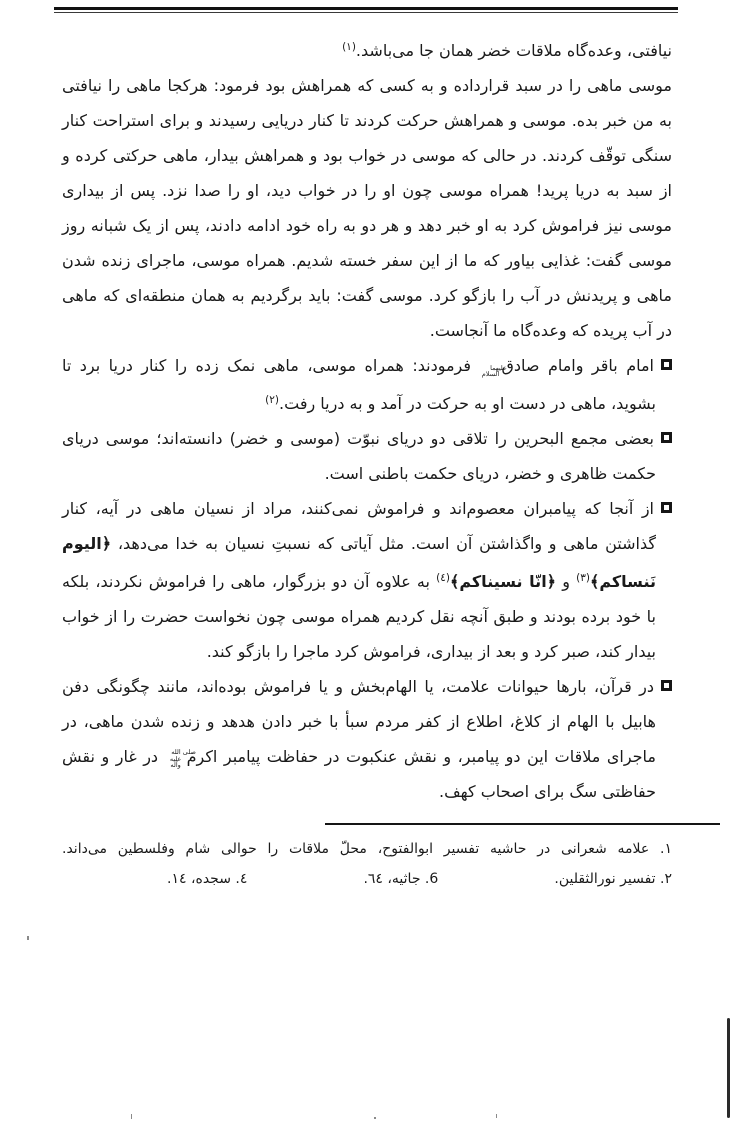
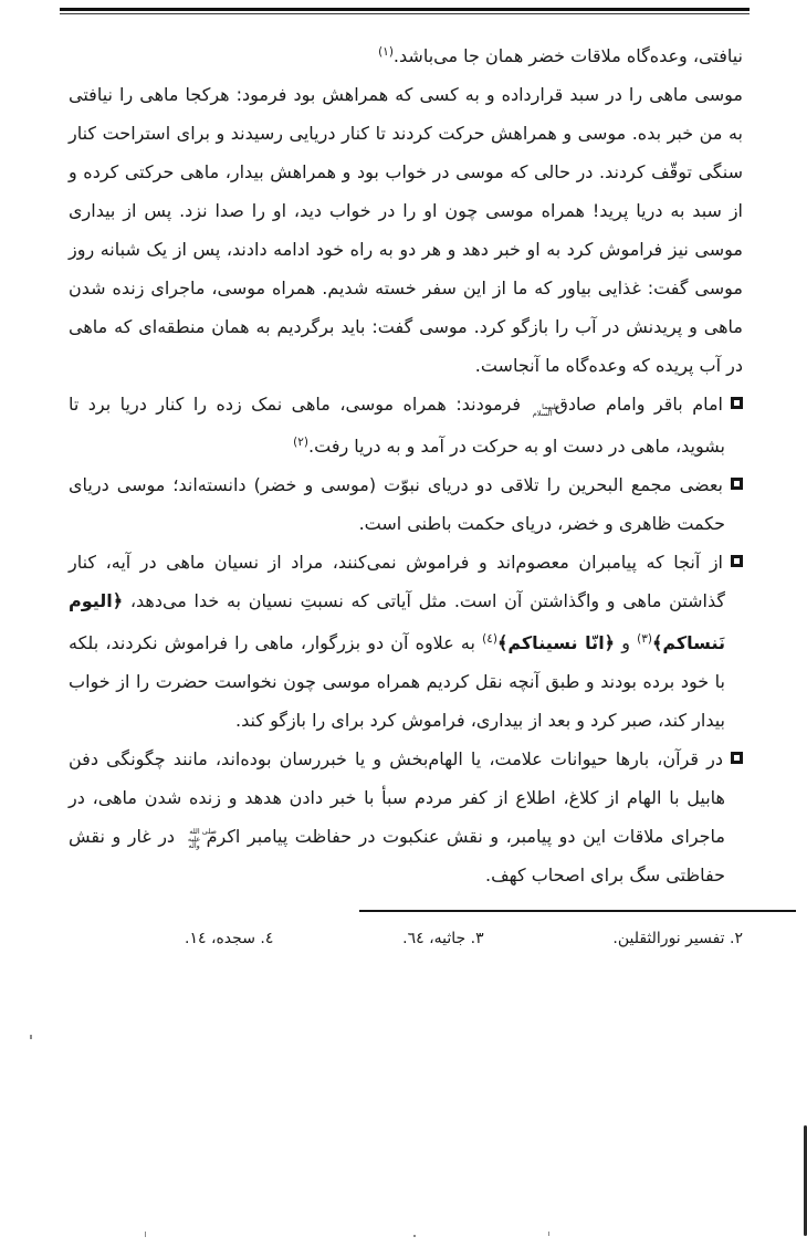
  نیافتی، وعده‌گاه ملاقات خضر همان جا میباشد.(١)
  موسی ماهی را در سبد قرارداده و به کسی که همراهش بود فرمود: هرکجا ماهی را نیافتی به من خبر بده. موسی و همراهش حرکت کردند تا کنار دریایی رسیدند و برای استراحت کنار سنگی توقّف کردند. در حالی که موسی در خواب بود و همراهش بیدار، ماهی حرکتی کرده و از سبد به دریا پرید! همراه موسی چون او را در خواب دید، او را صدا نزد. پس از بیداری موسی نیز فراموش کرد به او خبر دهد و هر دو به راه خود ادامه دادند، پس از یک شبانه روز موسی گفت: غذایی بیاور که ما از این سفر خسته شدیم. همراه موسی، ماجرای زنده شدن ماهی و پریدنش در آب را بازگو کرد. موسی گفت: باید برگردیم به همان منطقه‌ای که ماهی در آب پریده که وعدهگاه ما آنجاست.
  امام باقر وامام صادقعلیهما السلام فرمودند: همراه موسی، ماهی نمک زده را کنار دریا برد تا بشوید، ماهی در دست او به حرکت در آمد و به دریا رفت.(٢)
  بعضی مجمع البحرین را تلاقی دو دریای نبوّت (موسی و خضر) دانسته‌اند؛ موسی دریای حکمت ظاهری و خضر، دریای حکمت باطنی است.
- از آنجا که پیامبران معصوم‌اند و فراموش نمی‌کنند، مراد از نسیان ماهی در آیه، کنار گذاشتن ماهی و واگذاشتن آن است. مثل آیاتی که نسبتِ نسیان به خدا می‌دهد، ﴿الیوم نَنساکم﴾(٣) و ﴿انّا نسیناکم﴾(٤) به علاوه آن دو بزرگوار، ماهی را فراموش نکردند، بلکه با خود برده بودند و طبق آنچه نقل کردیم همراه موسی چون نخواست حضرت را از خواب بیدار کند، صبر کرد و بعد از بیداری، فراموش کرد ماجرا را بازگو کند.
+ از آنجا که پیامبران معصوم‌اند و فراموش نمی‌کنند، مراد از نسیان ماهی در آیه، کنار گذاشتن ماهی و واگذاشتن آن است. مثل آیاتی که نسبتِ نسیان به خدا می‌دهد، ﴿الیوم نَنساکم﴾(٣) و ﴿انّا نسیناکم﴾(٤) به علاوه آن دو بزرگوار، ماهی را فراموش نکردند، بلکه با خود برده بودند و طبق آنچه نقل کردیم همراه موسی چون نخواست حضرت را از خواب بیدار کند، صبر کرد و بعد از بیداری، فراموش کرد برای را بازگو کند.
- در قرآن، بارها حیوانات علامت، یا الهام‌بخش و یا فراموش بوده‌اند، مانند چگونگی دفن هابیل با الهام از کلاغ، اطلاع از کفر مردم سبأ با خبر دادن هدهد و زنده شدن ماهی، در ماجرای ملاقات این دو پیامبر، و نقش عنکبوت در حفاظت پیامبر اکرملی الله علیه وآله در غار و نقش حفاظتی سگ برای اصحاب کهف.
+ در قرآن، بارها حیوانات علامت، یا الهام‌بخش و یا خبررسان بوده‌اند، مانند چگونگی دفن هابیل با الهام از کلاغ، اطلاع از کفر مردم سبأ با خبر دادن هدهد و زنده شدن ماهی، در ماجرای ملاقات این دو پیامبر، و نقش عنکبوت در حفاظت پیامبر اکرملی الله علیه وآله در غار و نقش حفاظتی سگ برای اصحاب کهف.
- ١. علامه شعرانی در حاشیه تفسیر ابوالفتوح، محلّ ملاقات را حوالی شام وفلسطین می‌داند.
  ٢. تفسیر نورالثقلین.
- 6. جاثیه، ٦٤.
+ ٣. جاثیه، ٦٤.
  ٤. سجده، ١٤.
